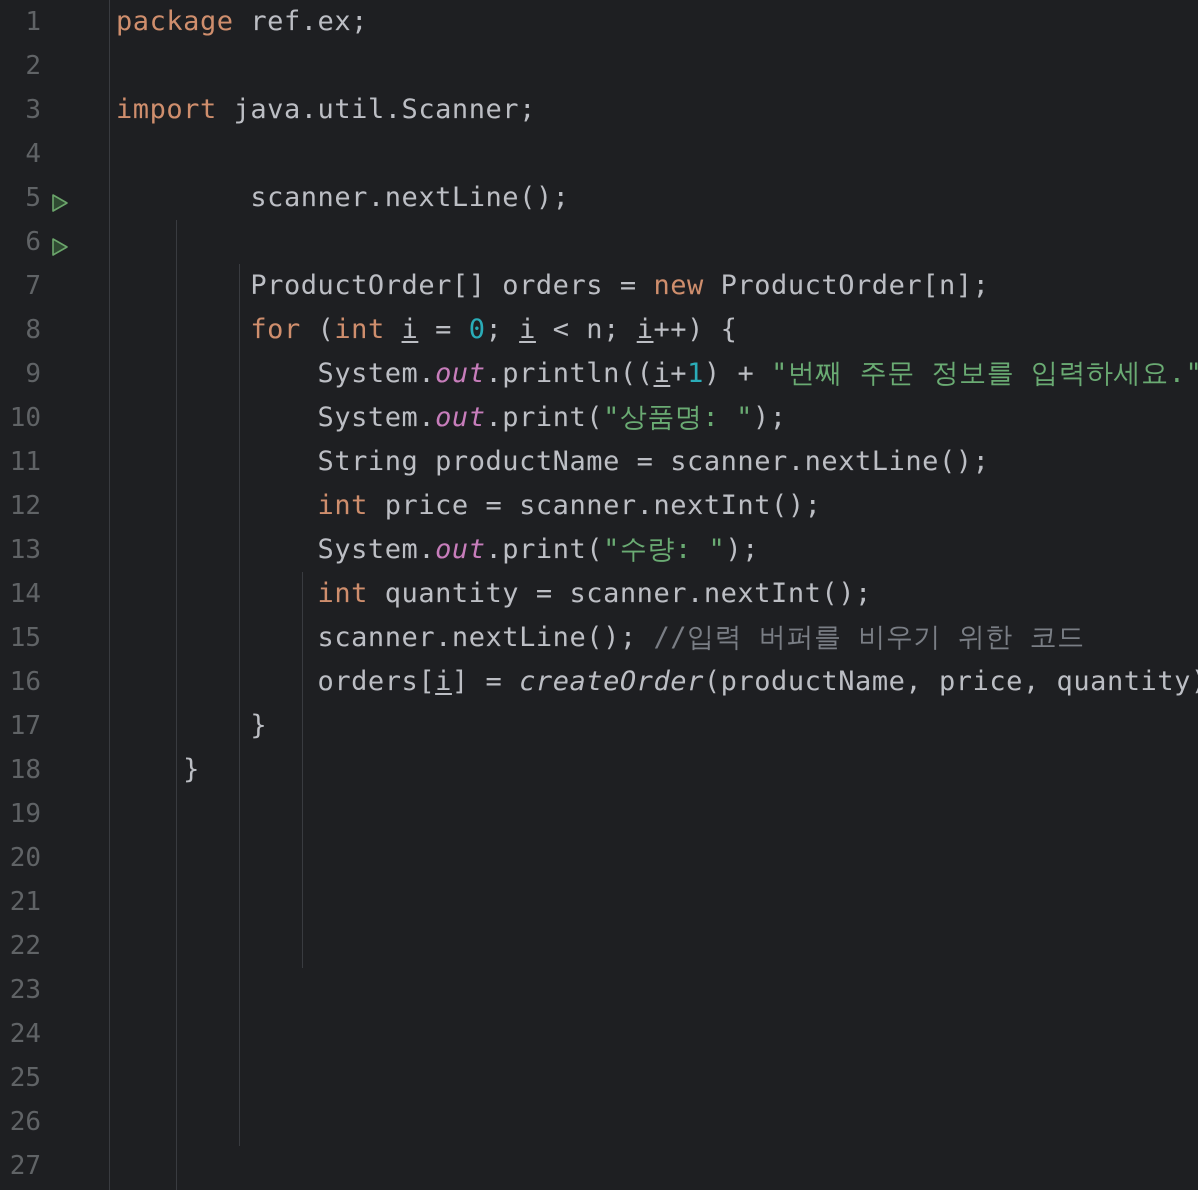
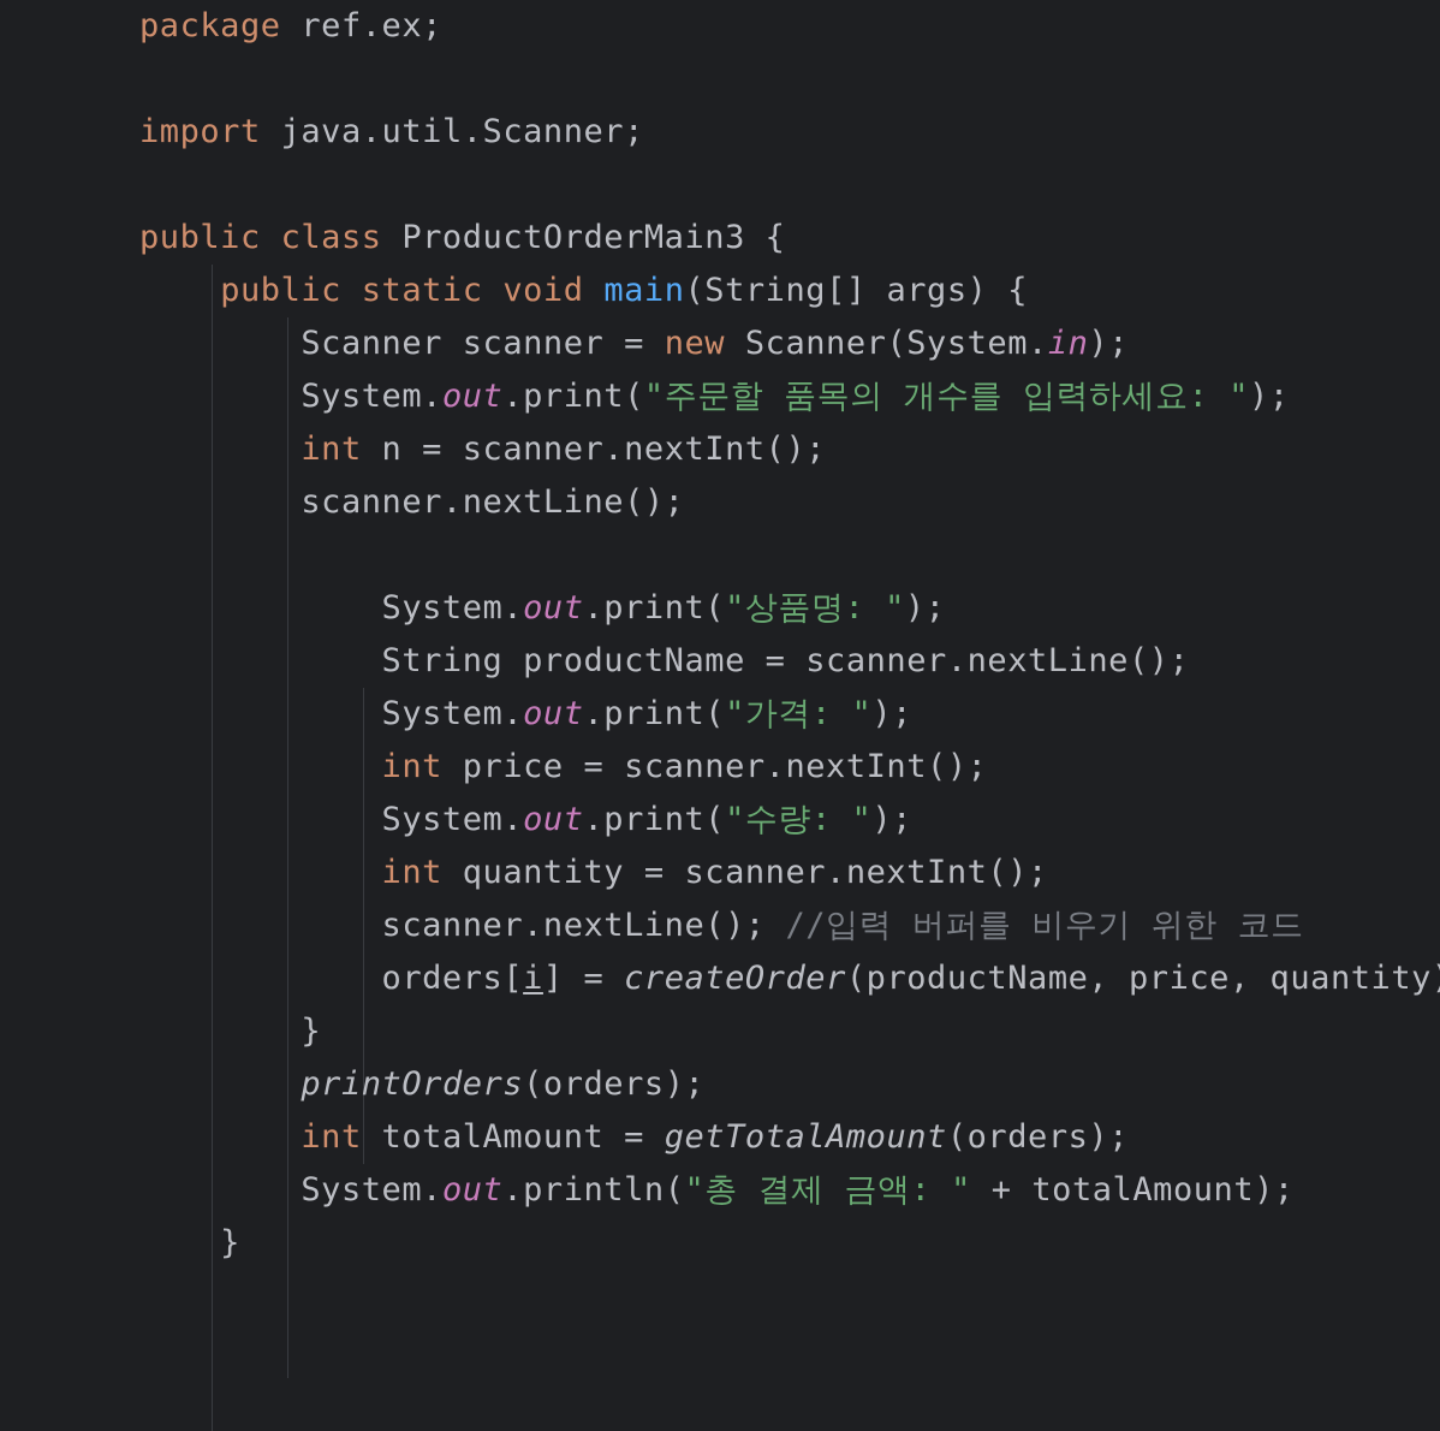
- 1
- 2
- 3
- 4
- 5
- 6
- 7
- 8
- 9
- 10
- 11
- 12
- 13
- 14
- 15
- 16
- 17
- 18
- 19
- 20
- 21
- 22
- 23
- 24
- 25
- 26
- 27
  package ref.ex;
  import java.util.Scanner;
+ public class ProductOrderMain3 {
+ public static void main(String[] args) {
+ Scanner scanner = new Scanner(System.in);
+ System.out.print("주문할 품목의 개수를 입력하세요: ");
+ int n = scanner.nextInt();
  scanner.nextLine();
- ProductOrder[] orders = new ProductOrder[n];
- for (int i = 0; i < n; i++) {
- System.out.println((i+1) + "번째 주문 정보를 입력하세요."
  System.out.print("상품명: ");
  String productName = scanner.nextLine();
+ System.out.print("가격: ");
  int price = scanner.nextInt();
  System.out.print("수량: ");
  int quantity = scanner.nextInt();
  scanner.nextLine(); //입력 버퍼를 비우기 위한 코드
  orders[i] = createOrder(productName, price, quantity
  }
+ printOrders(orders);
+ int totalAmount = getTotalAmount(orders);
+ System.out.println("총 결제 금액: " + totalAmount);
  }
